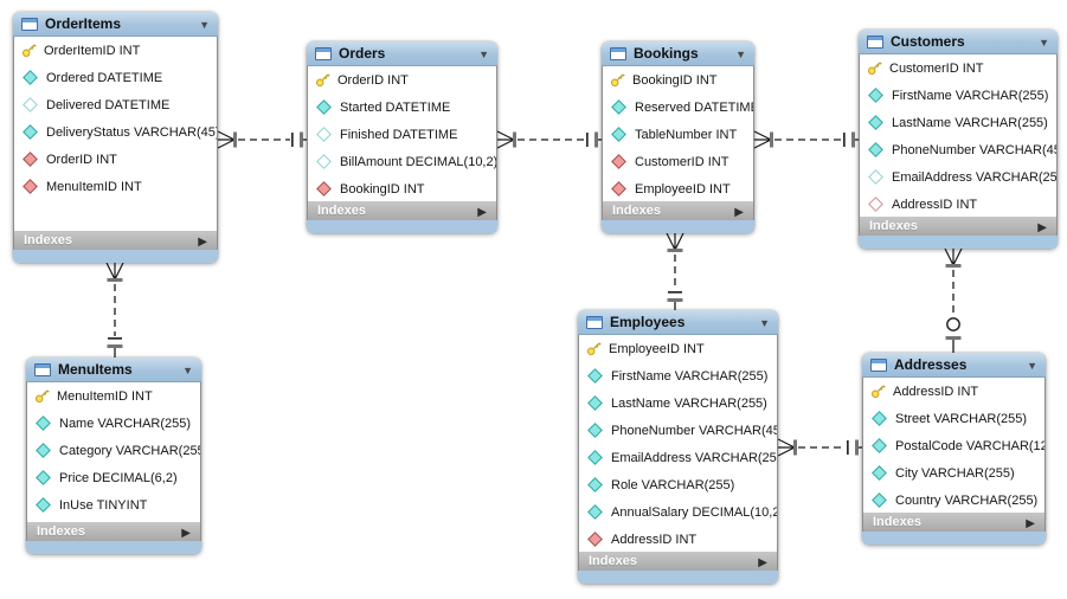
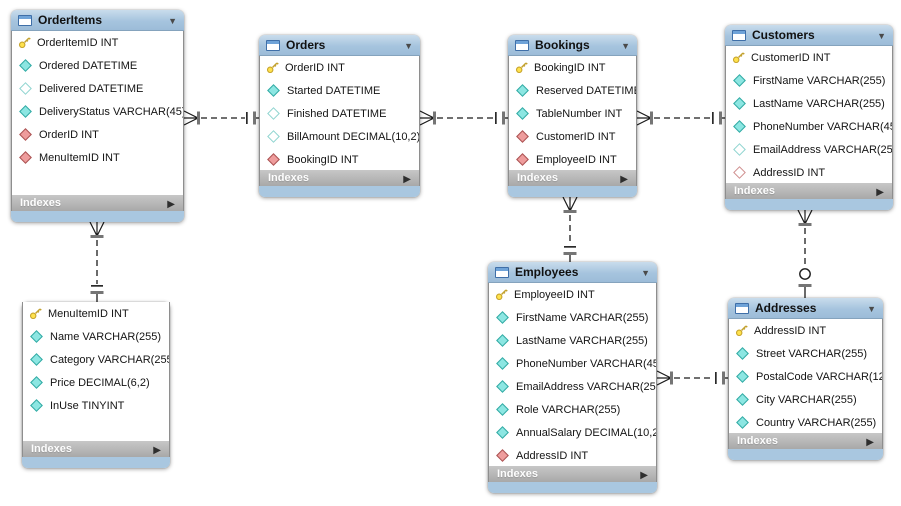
  OrderItems
  OrderItemID INT
  Ordered DATETIME
  Delivered DATETIME
  DeliveryStatus VARCHAR(45
  OrderID INT
  MenuItemID INT
  Indexes
  Orders
  OrderID INT
  Started DATETIME
  Finished DATETIME
  BillAmount DECIMAL(10,2)
  BookingID INT
  Indexes
  Bookings
  BookingID INT
  Reserved DATETIM
  TableNumber INT
  CustomerID INT
  EmployeeID INT
  Indexes
  Customers
  CustomerID INT
  FirstName VARCHAR(255)
  LastName VARCHAR(255)
  PhoneNumber VARCHAR(4
  EmailAddress VARCHAR(25
  AddressID INT
  Indexes
- MenuItems
  MenuItemID INT
  Name VARCHAR(255)
  Category VARCHAR(25
  Price DECIMAL(6,2)
  InUse TINYINT
  Indexes
  Employees
  EmployeeID INT
  FirstName VARCHAR(255)
  LastName VARCHAR(255)
  PhoneNumber VARCHAR(45
  EmailAddress VARCHAR(25
  Role VARCHAR(255)
  AnnualSalary DECIMAL(10,2
  AddressID INT
  Indexes
  Addresses
  AddressID INT
  Street VARCHAR(255)
  PostalCode VARCHAR(12
  City VARCHAR(255)
  Country VARCHAR(255)
  Indexes
